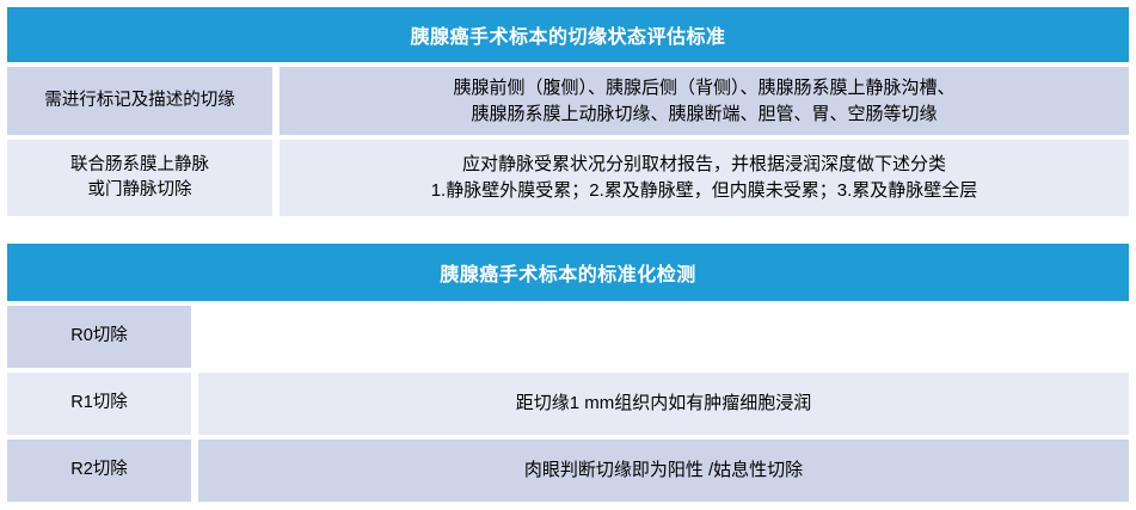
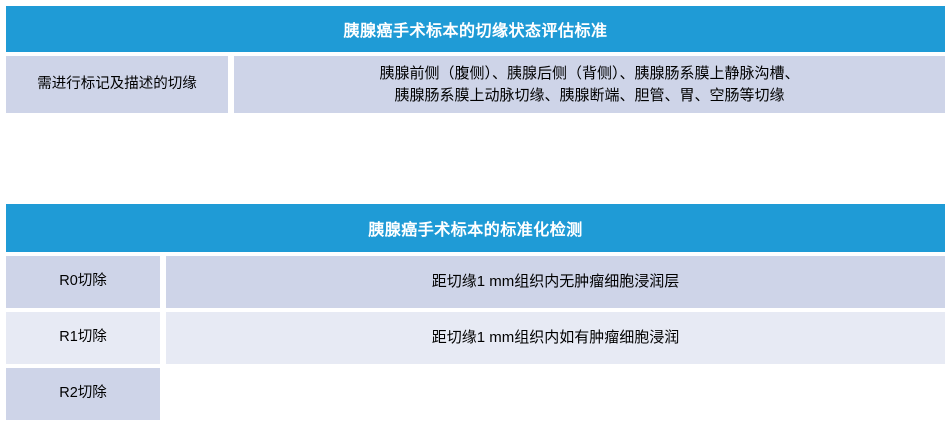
  胰腺癌手术标本的切缘状态评估标准
  需进行标记及描述的切缘
  胰腺前侧（腹侧）、胰腺后侧（背侧）、胰腺肠系膜上静脉沟槽、
  胰腺肠系膜上动脉切缘、胰腺断端、胆管、胃、空肠等切缘
- 联合肠系膜上静脉
- 或门静脉切除
- 应对静脉受累状况分别取材报告，并根据浸润深度做下述分类
- 1.静脉壁外膜受累；2.累及静脉壁，但内膜未受累；3.累及静脉壁全层
  胰腺癌手术标本的标准化检测
  R0切除
+ 距切缘1 mm组织内无肿瘤细胞浸润层
  R1切除
  距切缘1 mm组织内如有肿瘤细胞浸润
  R2切除
- 肉眼判断切缘即为阳性 /姑息性切除
